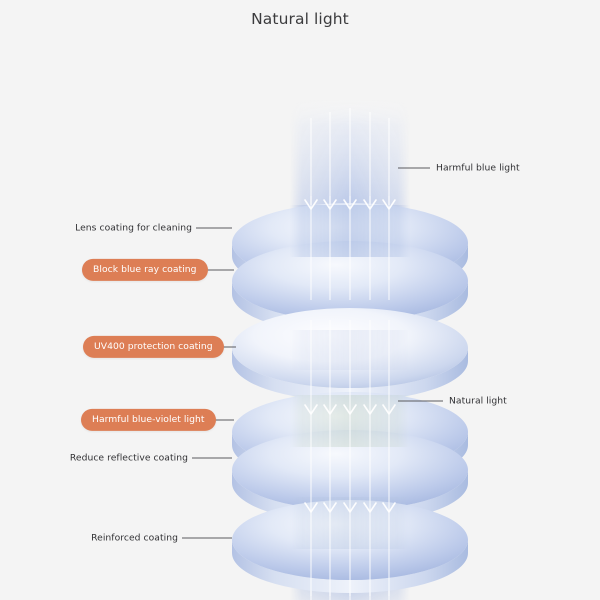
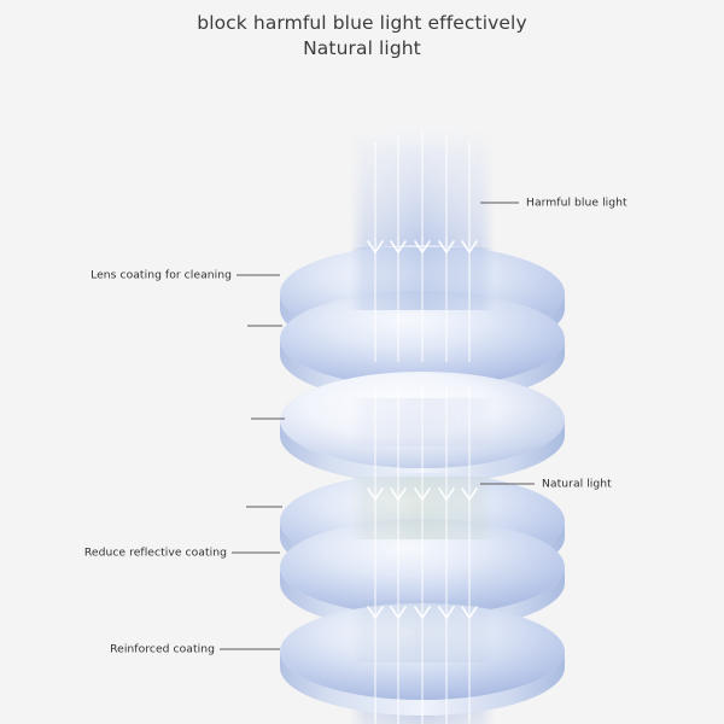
+ block harmful blue light effectively
  Natural light
  Lens coating for cleaning
- Block blue ray coating
- UV400 protection coating
- Harmful blue-violet light
  Reduce reflective coating
  Reinforced coating
  Harmful blue light
  Natural light
